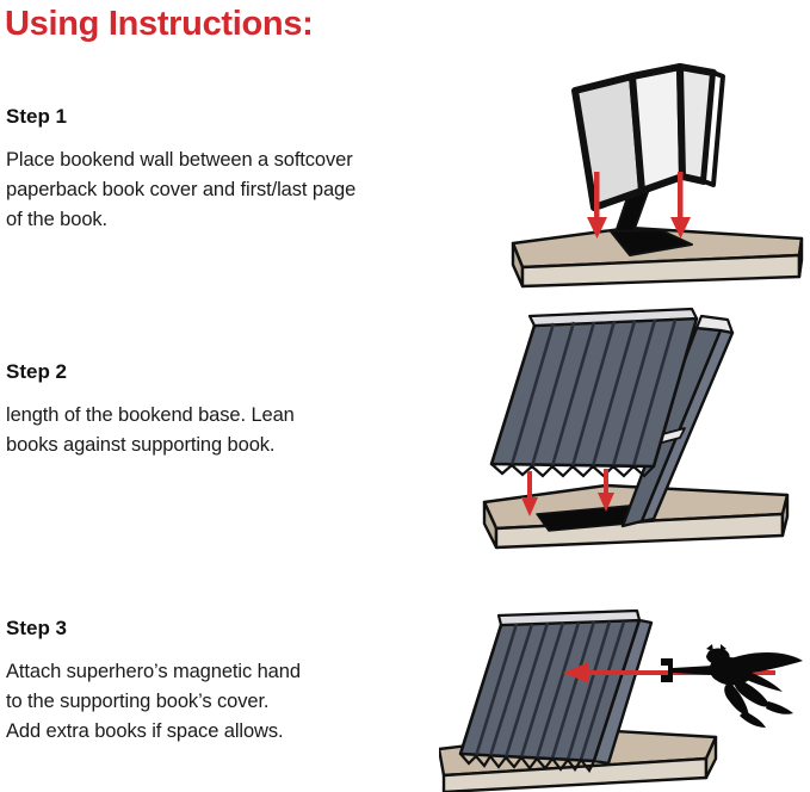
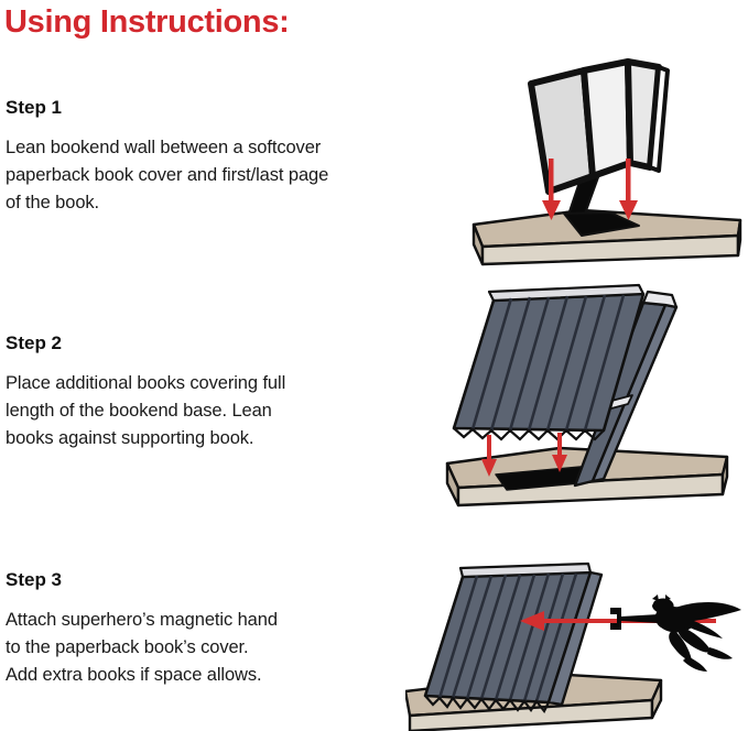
  Using Instructions:
  Step 1
- Place bookend wall between a softcover
+ Lean bookend wall between a softcover
  paperback book cover and first/last page
  of the book.
  Step 2
+ Place additional books covering full
  length of the bookend base. Lean
  books against supporting book.
  Step 3
  Attach superhero’s magnetic hand
- to the supporting book’s cover.
+ to the paperback book’s cover.
  Add extra books if space allows.
